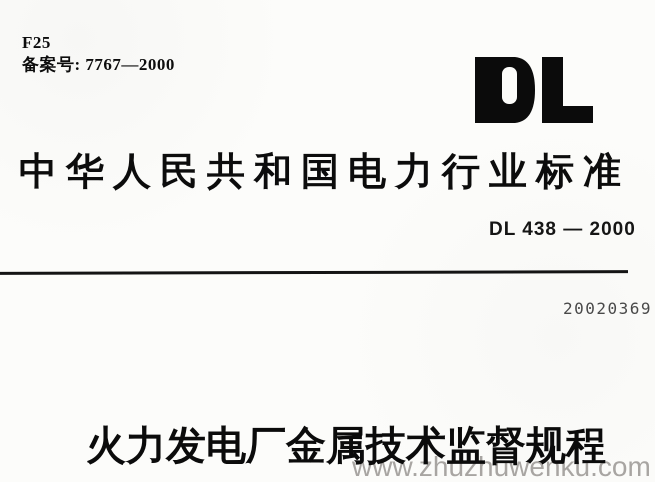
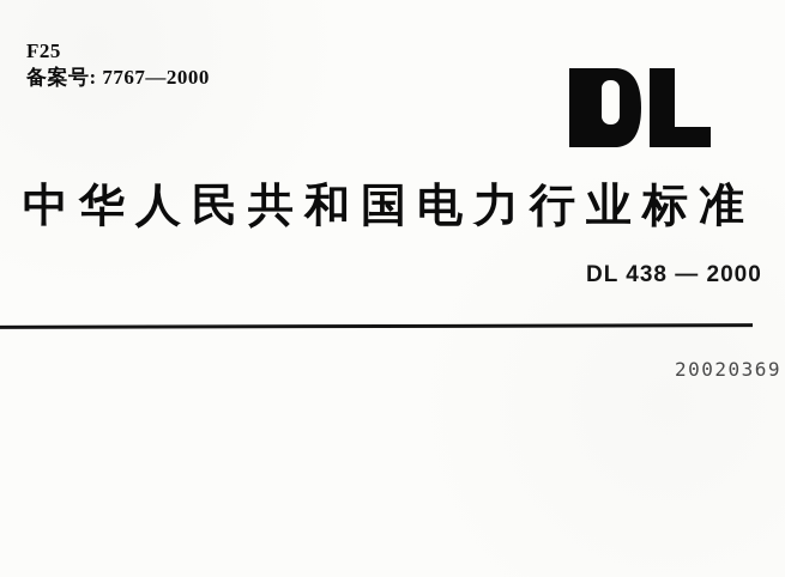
- 火力发电厂金属技术监督规程
- www.zhuzhuwenku.com
